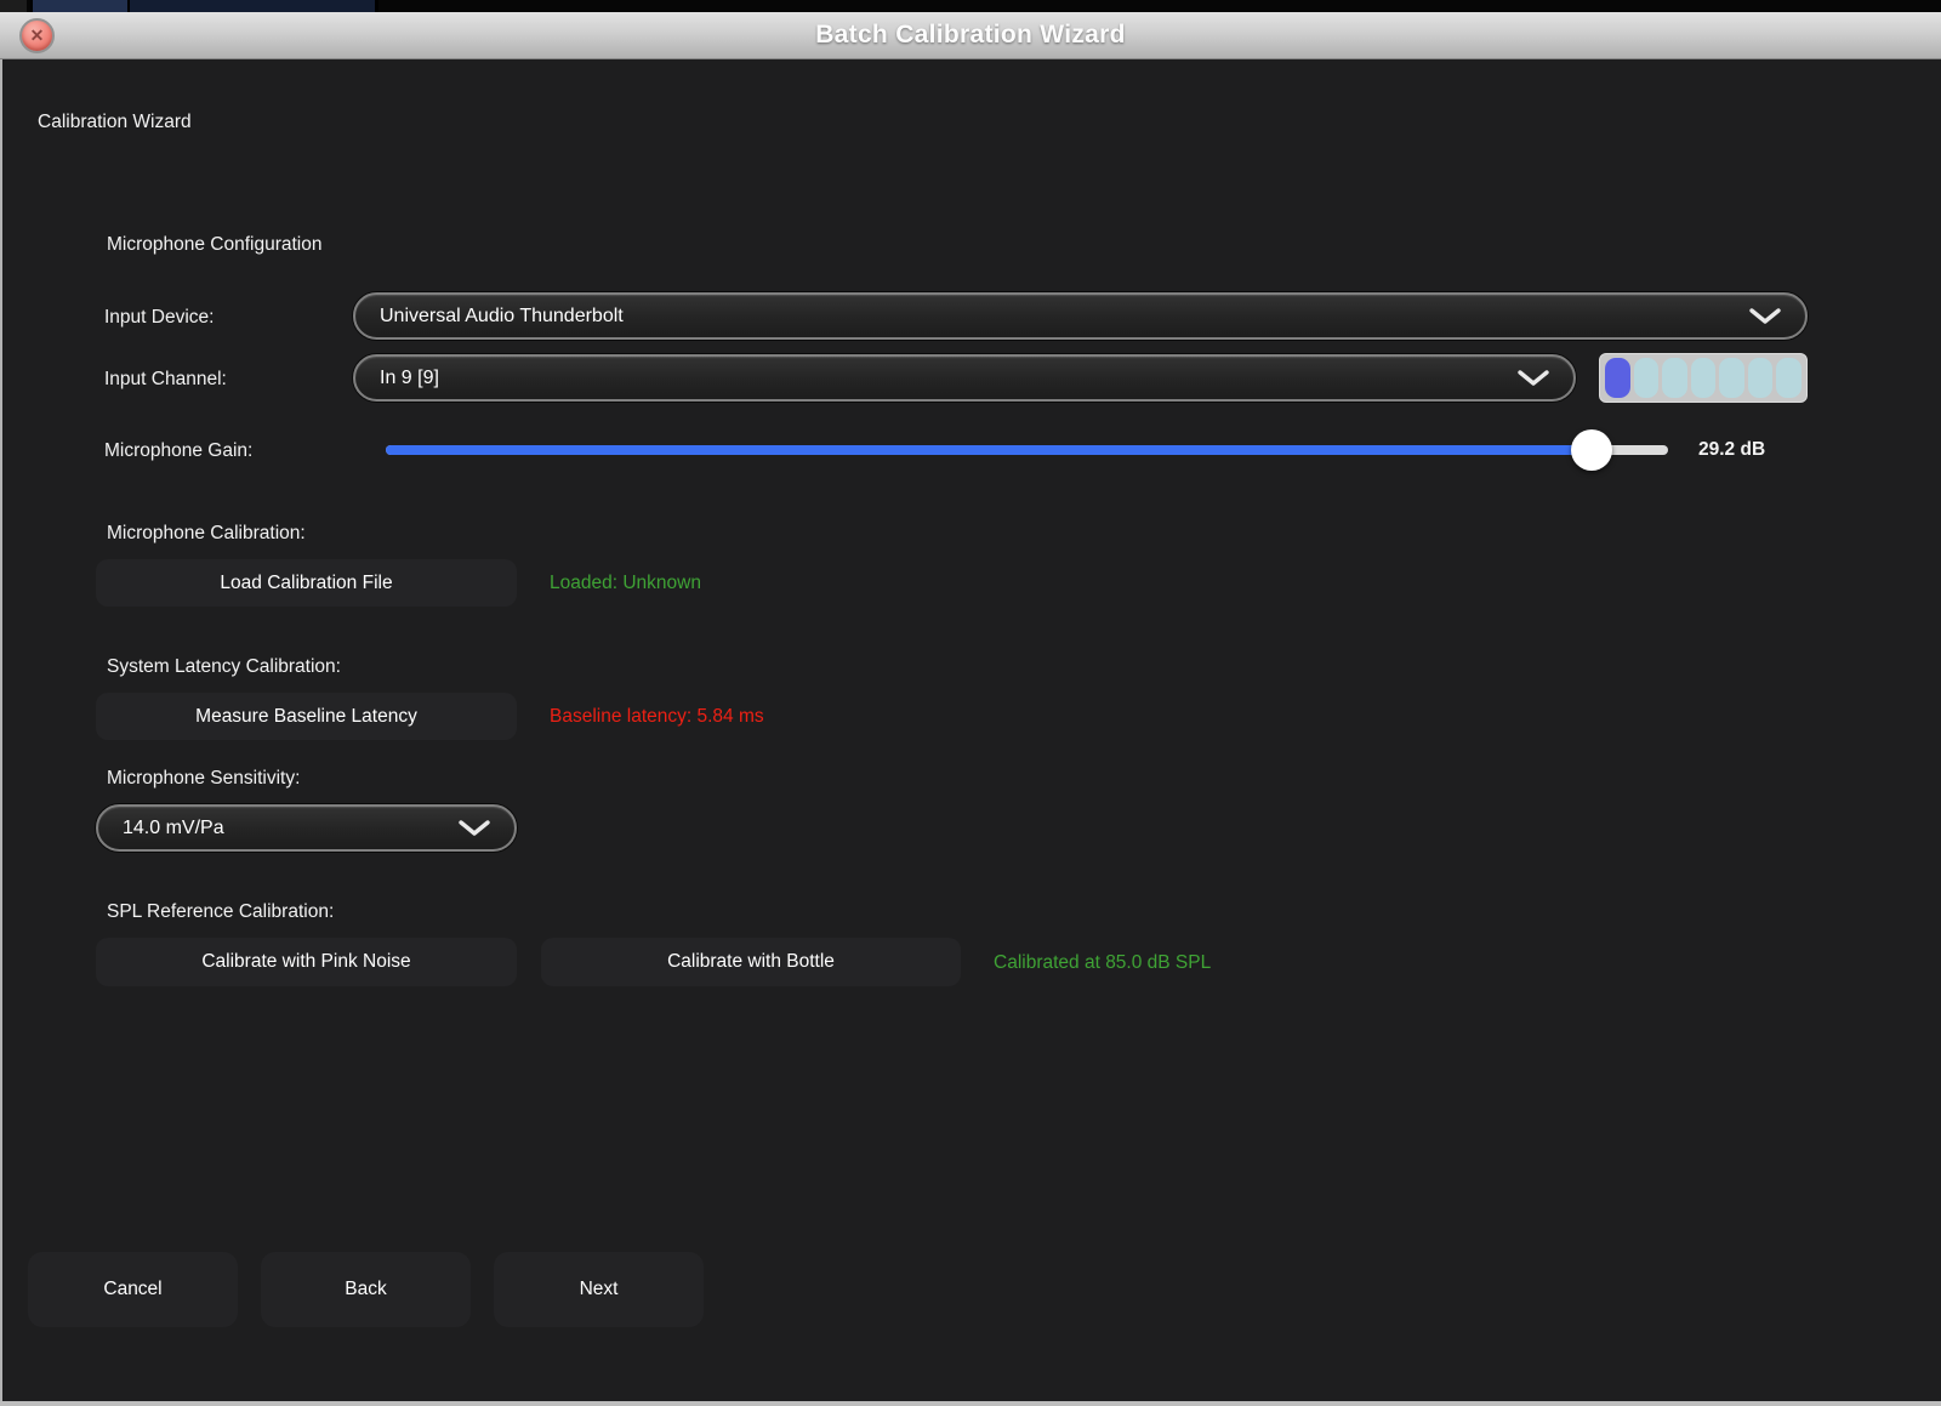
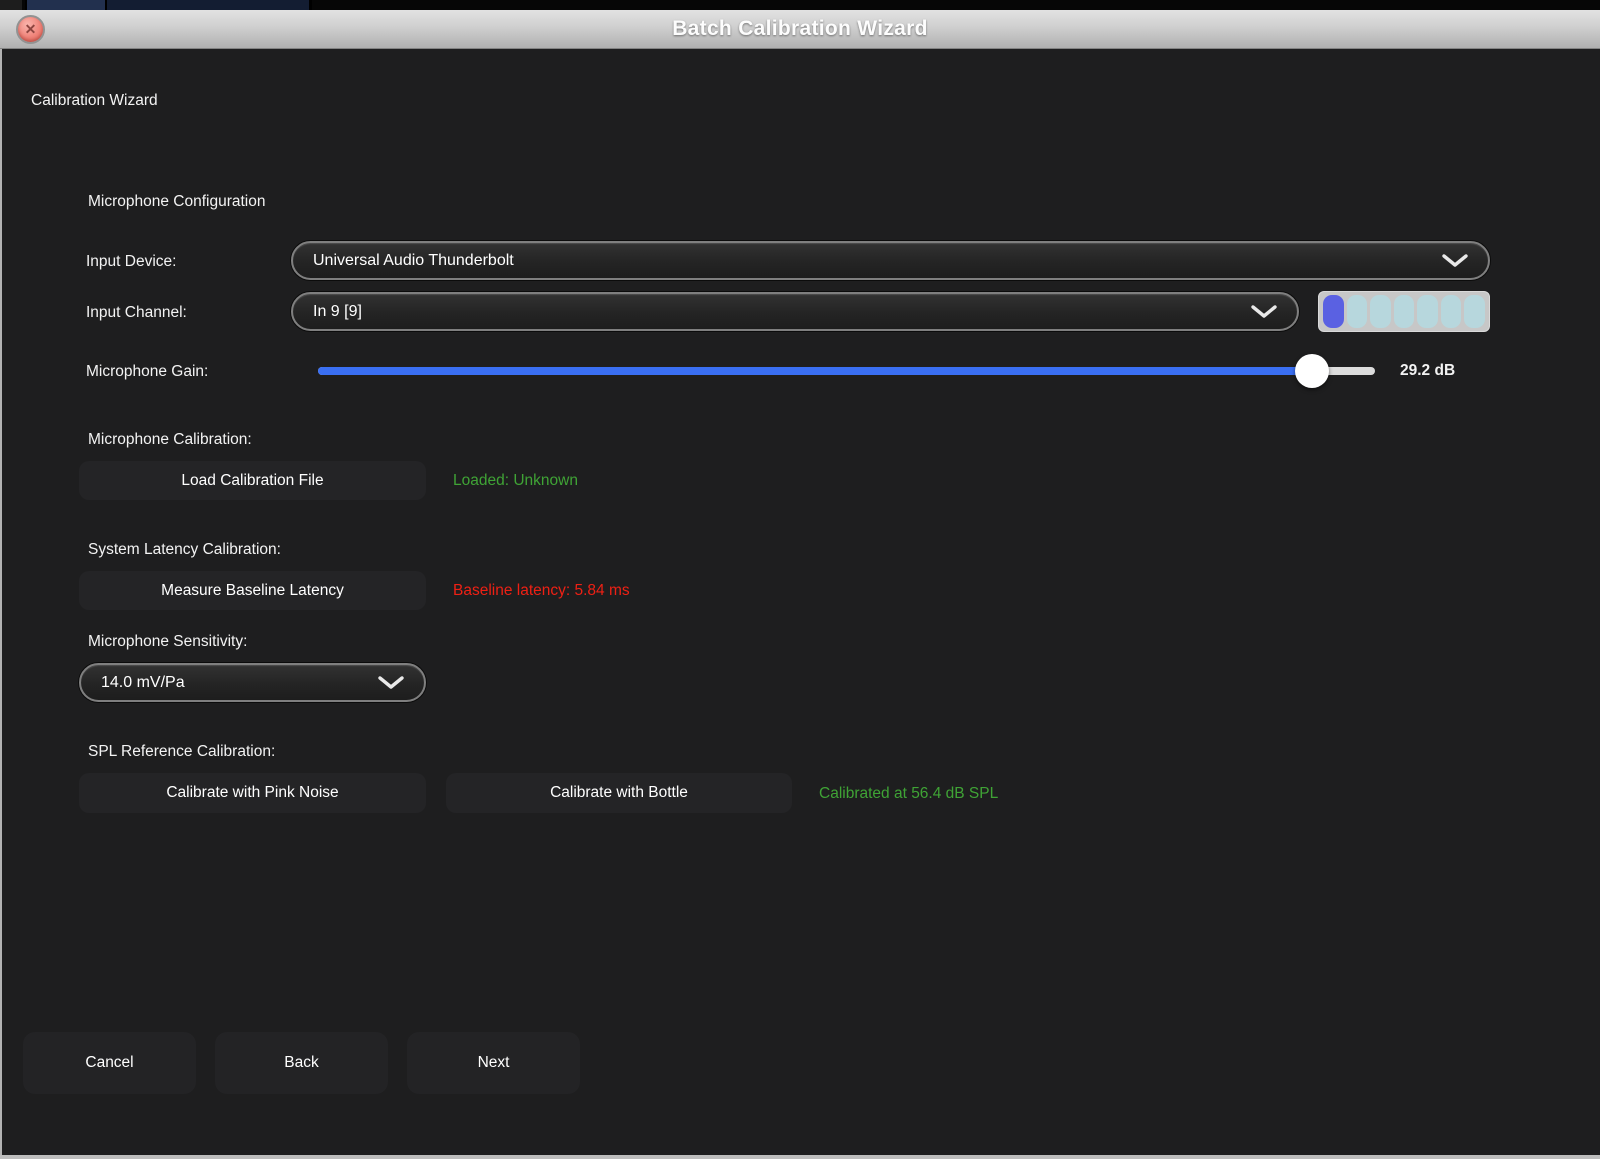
  ✕
  Batch Calibration Wizard
  Calibration Wizard
  Microphone Configuration
  Input Device:
  Universal Audio Thunderbolt
  Input Channel:
  In 9 [9]
  Microphone Gain:
  29.2 dB
  Microphone Calibration:
  Load Calibration File
  Loaded: Unknown
  System Latency Calibration:
  Measure Baseline Latency
  Baseline latency: 5.84 ms
  Microphone Sensitivity:
  14.0 mV/Pa
  SPL Reference Calibration:
  Calibrate with Pink Noise
  Calibrate with Bottle
- Calibrated at 85.0 dB SPL
+ Calibrated at 56.4 dB SPL
  Cancel
  Back
  Next
